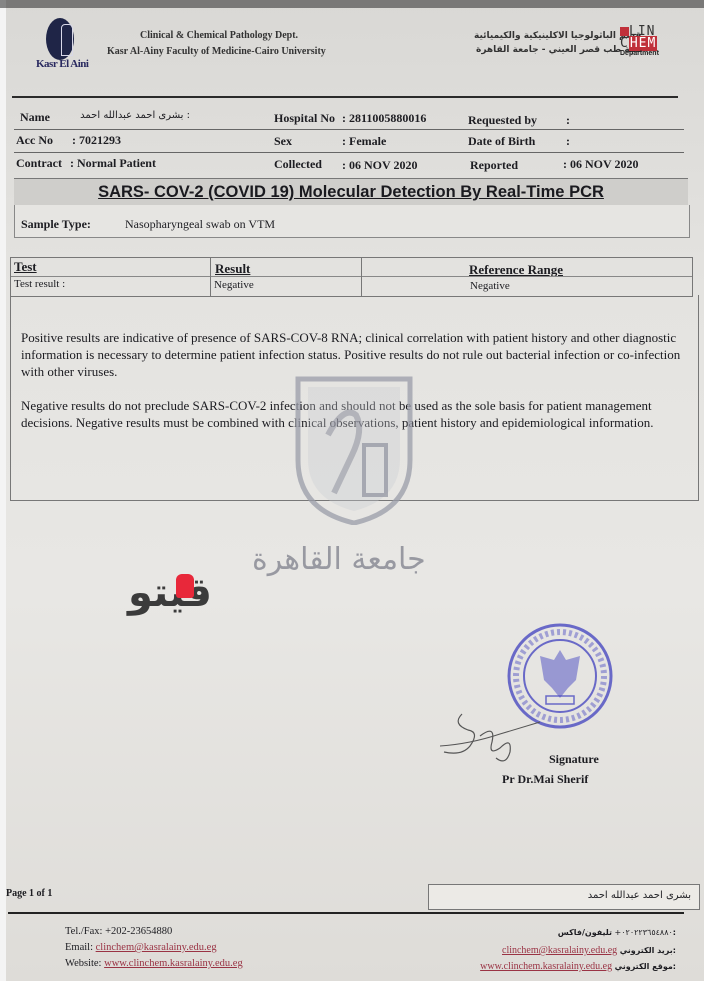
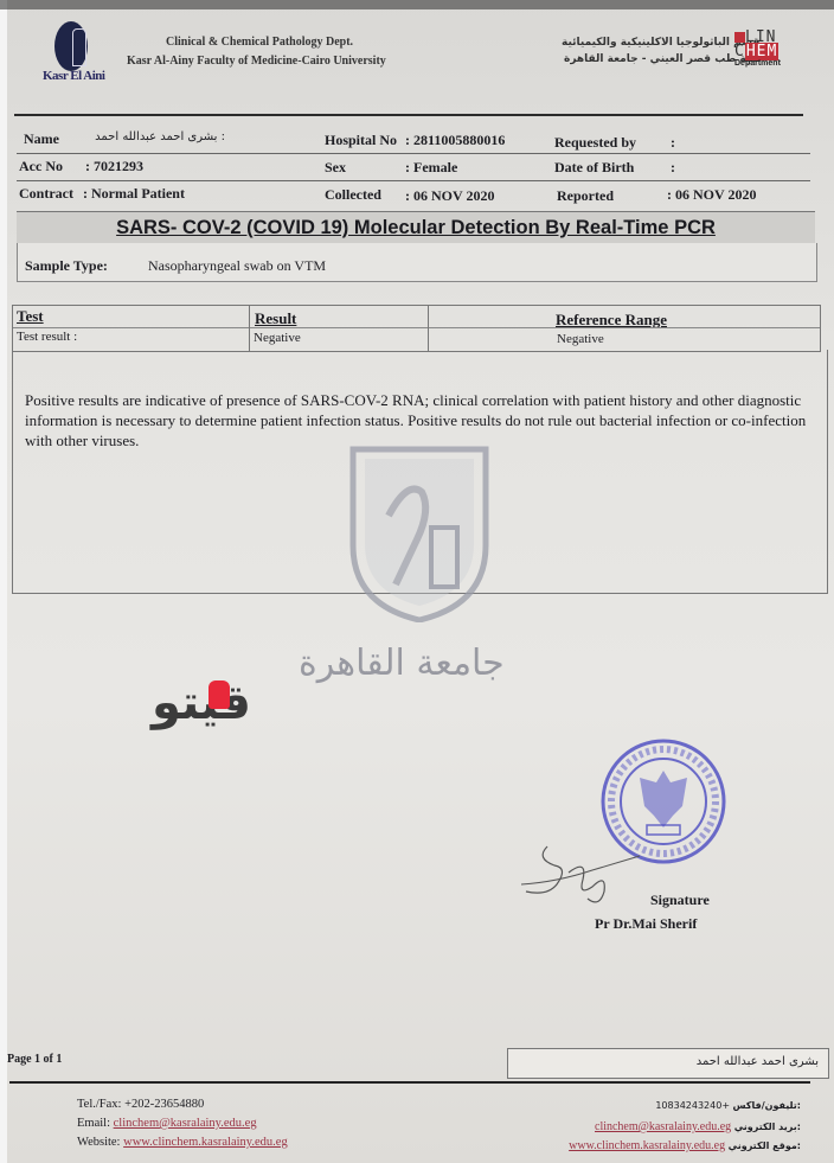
  Kasr El Aini
  Clinical & Chemical Pathology Dept.
  Kasr Al-Ainy Faculty of Medicine-Cairo University
  م الباثولوجيا الاكلينيكية والكيميائية
  ة طب قصر العيني - جامعة القاهرة
  LIN
  CHEM
  Name
  : بشرى احمد عبدالله احمد
  Hospital No
  : 2811005880016
  Requested by
  :
  Acc No
  : 7021293
  Sex
  : Female
  Date of Birth
  :
  Contract
  : Normal Patient
  Collected
  : 06 NOV 2020
  Reported
  : 06 NOV 2020
  SARS- COV-2 (COVID 19) Molecular Detection By Real-Time PCR
  Sample Type:
  Nasopharyngeal swab on VTM
  Test
  Result
  Reference Range
  Test result :
  Negative
  Negative
- Positive results are indicative of presence of SARS-COV-8 RNA; clinical correlation with patient history and other diagnostic information is necessary to determine patient infection status. Positive results do not rule out bacterial infection or co-infection with other viruses.
+ Positive results are indicative of presence of SARS-COV-2 RNA; clinical correlation with patient history and other diagnostic information is necessary to determine patient infection status. Positive results do not rule out bacterial infection or co-infection with other viruses.
- Negative results do not preclude SARS-COV-2 infection and should not be used as the sole basis for patient management decisions. Negative results must be combined with clinical observations, patient history and epidemiological information.
  جامعة القاهرة
  قتو
  Signature
  Pr Dr.Mai Sherif
  Page 1 of 1
  بشرى احمد عبدالله احمد
  Tel./Fax: +202-23654880
  Email: clinchem@kasralainy.edu.eg
  Website: www.clinchem.kasralainy.edu.eg
- ٠٢٠٢٢٣٦٥٤٨٨٠+ تليفون/فاكس:
+ 10834243240+ تليفون/فاكس:
  clinchem@kasralainy.edu.eg بريد الكتروني:
  www.clinchem.kasralainy.edu.eg موقع الكتروني:
